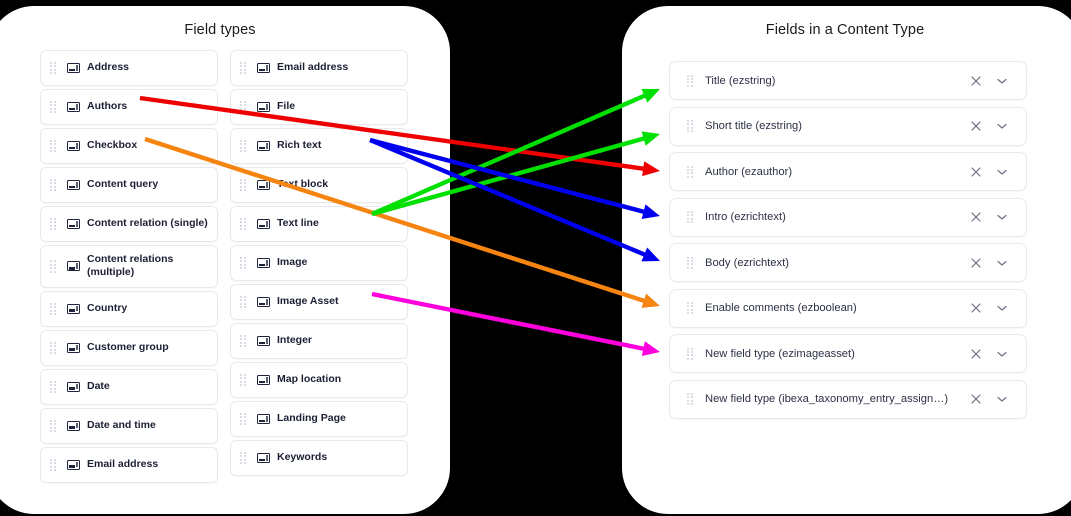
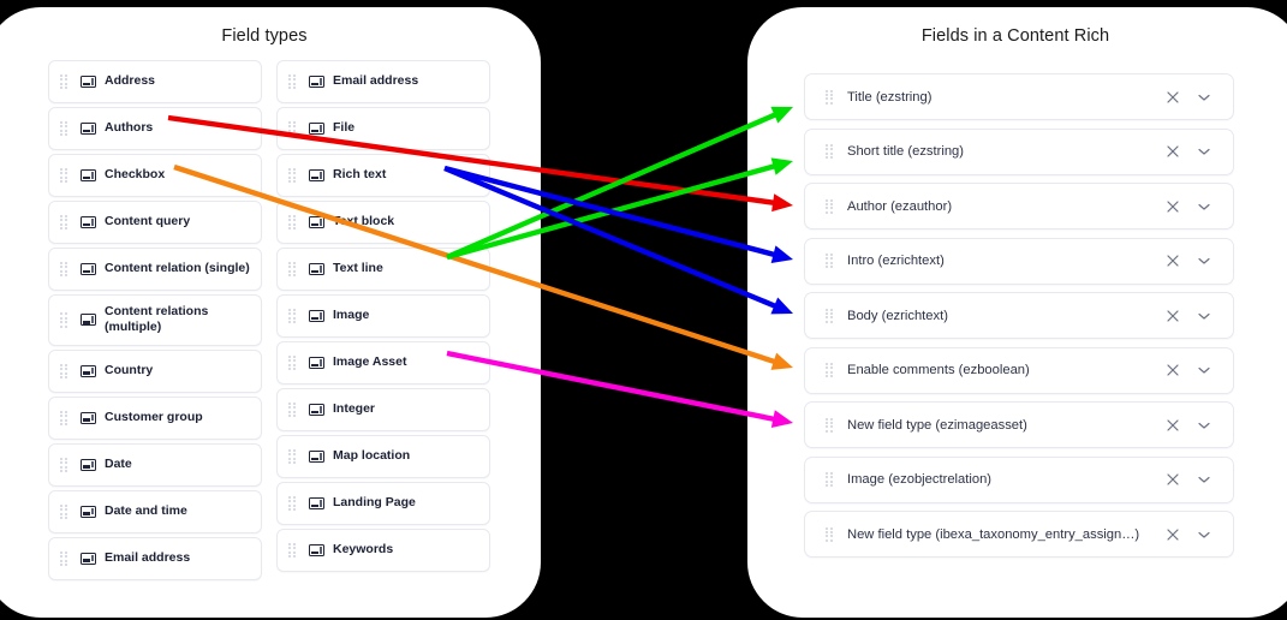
  Field types
  Address
  Authors
  Checkbox
  Content query
  Content relation (single)
  Content relations (multiple)
  Country
  Customer group
  Date
  Date and time
  Email address
  Email address
  File
  Rich text
  Text line
  Image
  Image Asset
  Integer
  Map location
  Landing Page
  Keywords
- Fields in a Content Type
+ Fields in a Content Rich
  Title (ezstring)
  Short title (ezstring)
  Author (ezauthor)
  Intro (ezrichtext)
  Body (ezrichtext)
  Enable comments (ezboolean)
  New field type (ezimageasset)
+ Image (ezobjectrelation)
  New field type (ibexa_taxonomy_entry_assign…)
